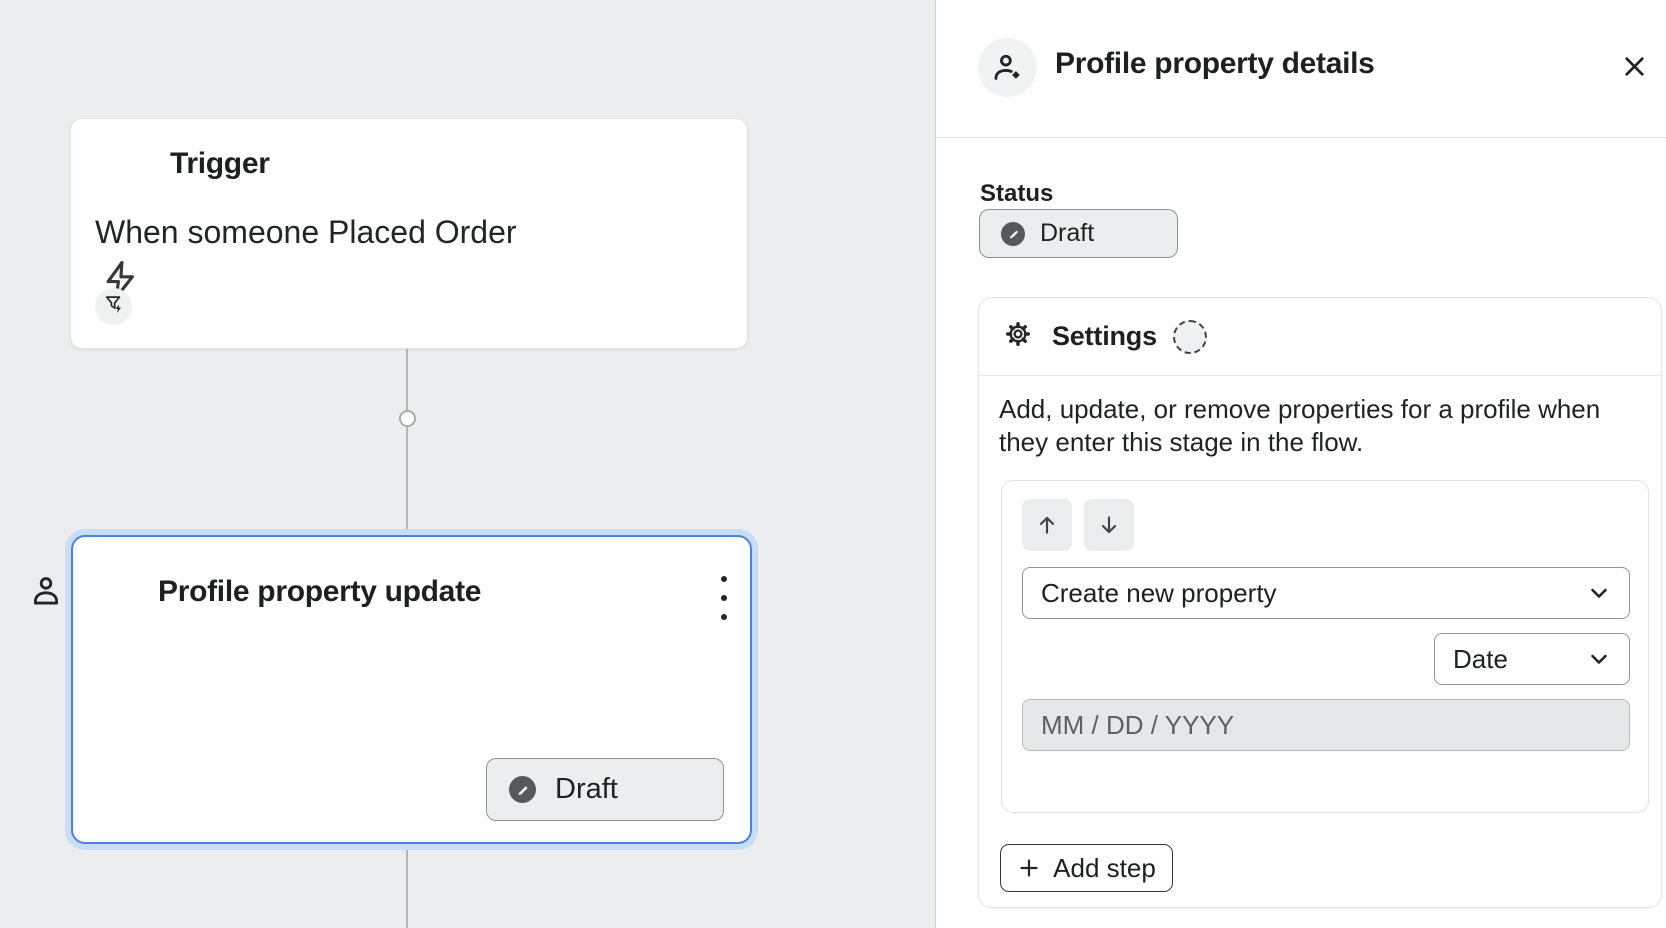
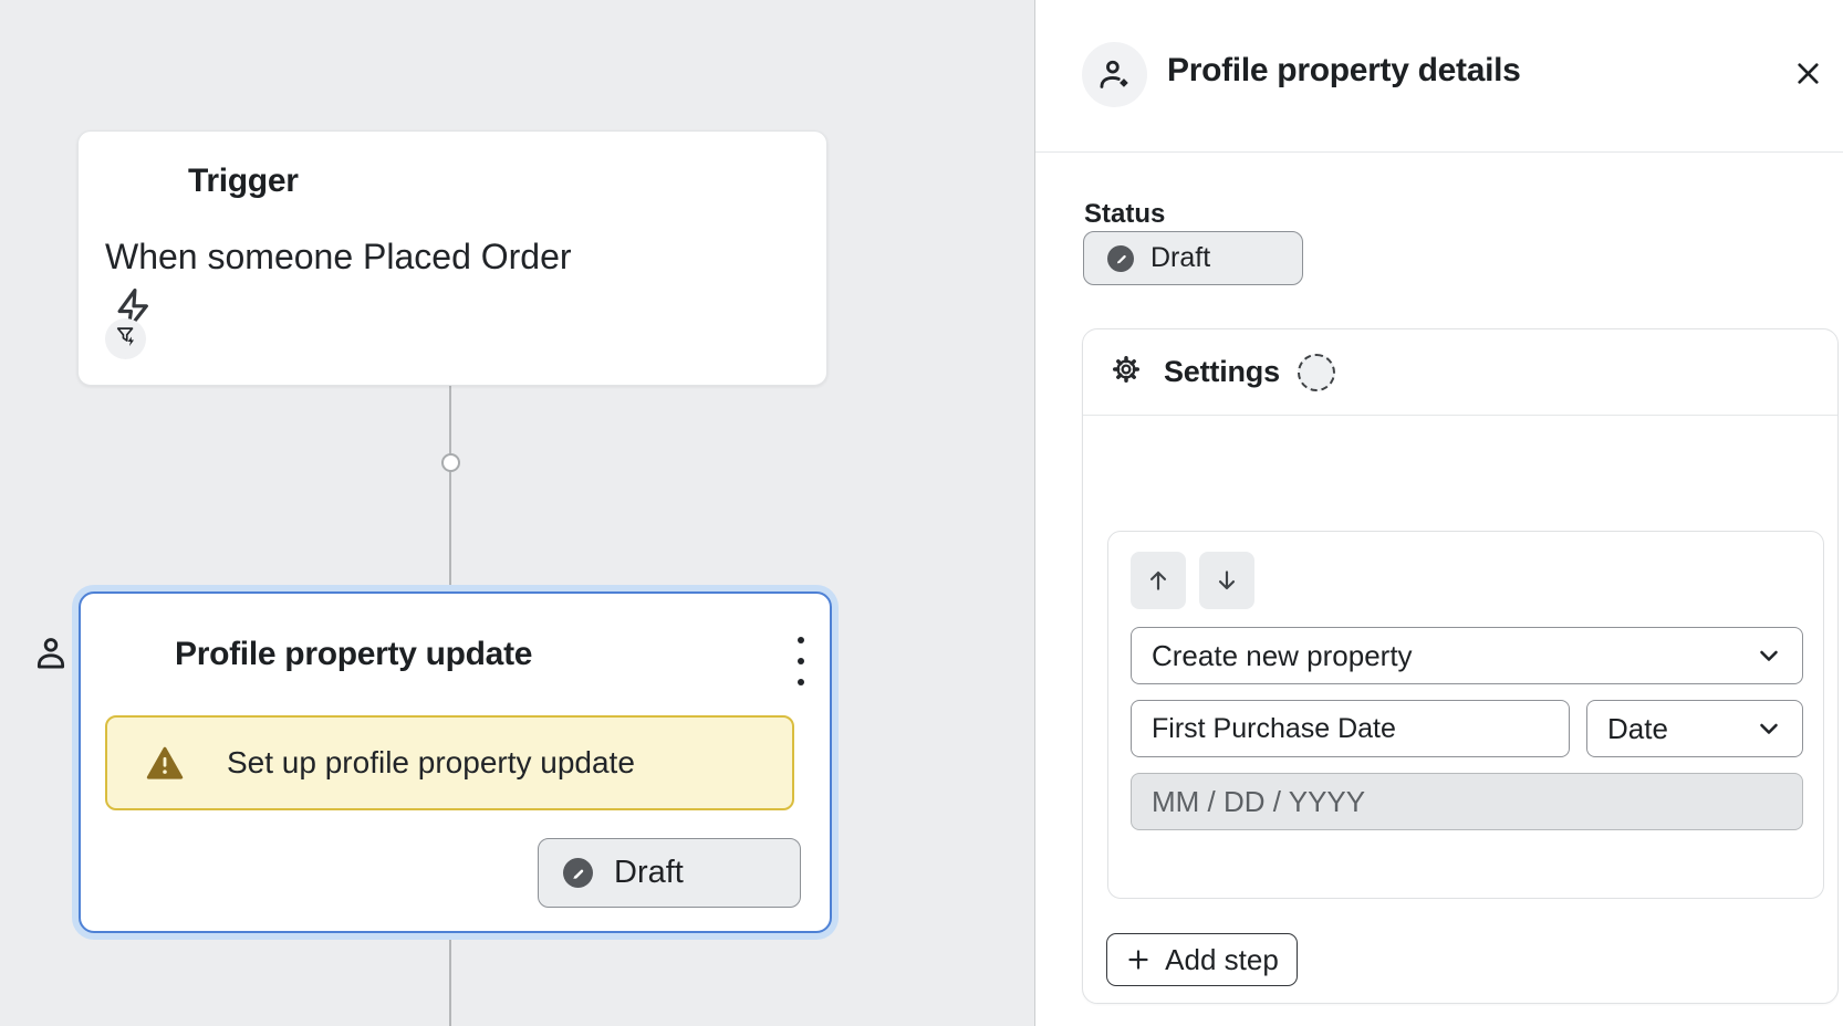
  Trigger
  When someone Placed Order
  Profile property update
+ Set up profile property update
  Draft
  Profile property details
  Status
  Draft
  Settings
- Add, update, or remove properties for a profile when they enter this stage in the flow.
  Create new property
+ First Purchase Date
  Date
  MM / DD / YYYY
  Add step
